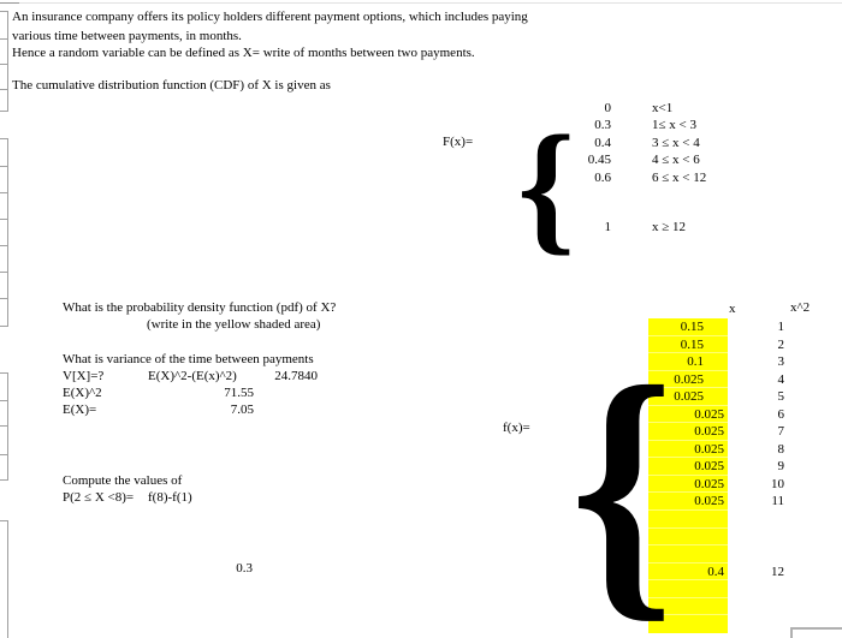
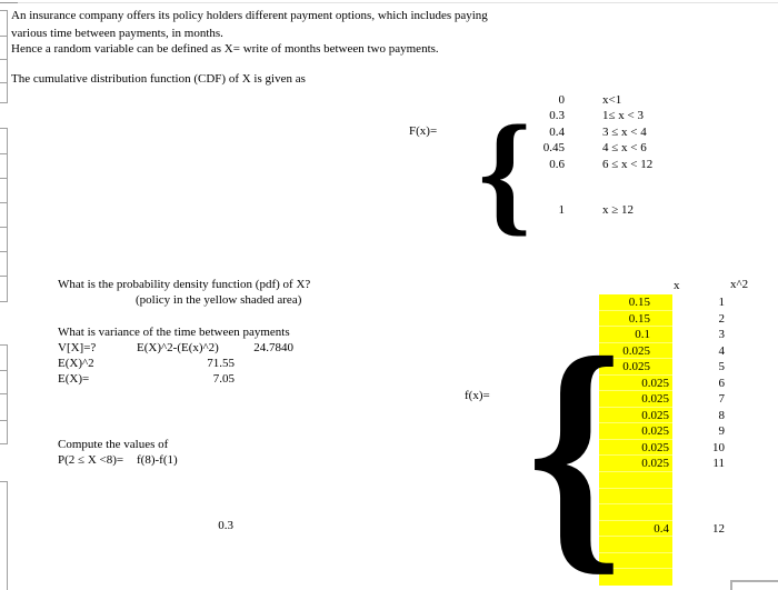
  An insurance company offers its policy holders different payment options, which includes paying
  various time between payments, in months.
  Hence a random variable can be defined as X= write of months between two payments.
  The cumulative distribution function (CDF) of X is given as
  F(x)=
  {
  0
  0.3
  0.4
  0.45
  0.6
  1
  x<1
  1≤ x < 3
  3 ≤ x < 4
  4 ≤ x < 6
  6 ≤ x < 12
  x ≥ 12
  What is the probability density function (pdf) of X?
- (write in the yellow shaded area)
+ (policy in the yellow shaded area)
  What is variance of the time between payments
  V[X]=?
  E(X)^2-(E(x)^2)
  24.7840
  E(X)^2
  71.55
  E(X)=
  7.05
  Compute the values of
  P(2 ≤ X <8)=
  f(8)-f(1)
  0.3
  f(x)=
  x
  x^2
  0.15
  0.15
  0.1
  0.025
  0.025
  0.025
  0.025
  0.025
  0.025
  0.025
  0.025
  0.4
  {
  1
  2
  3
  4
  5
  6
  7
  8
  9
  10
  11
  12
